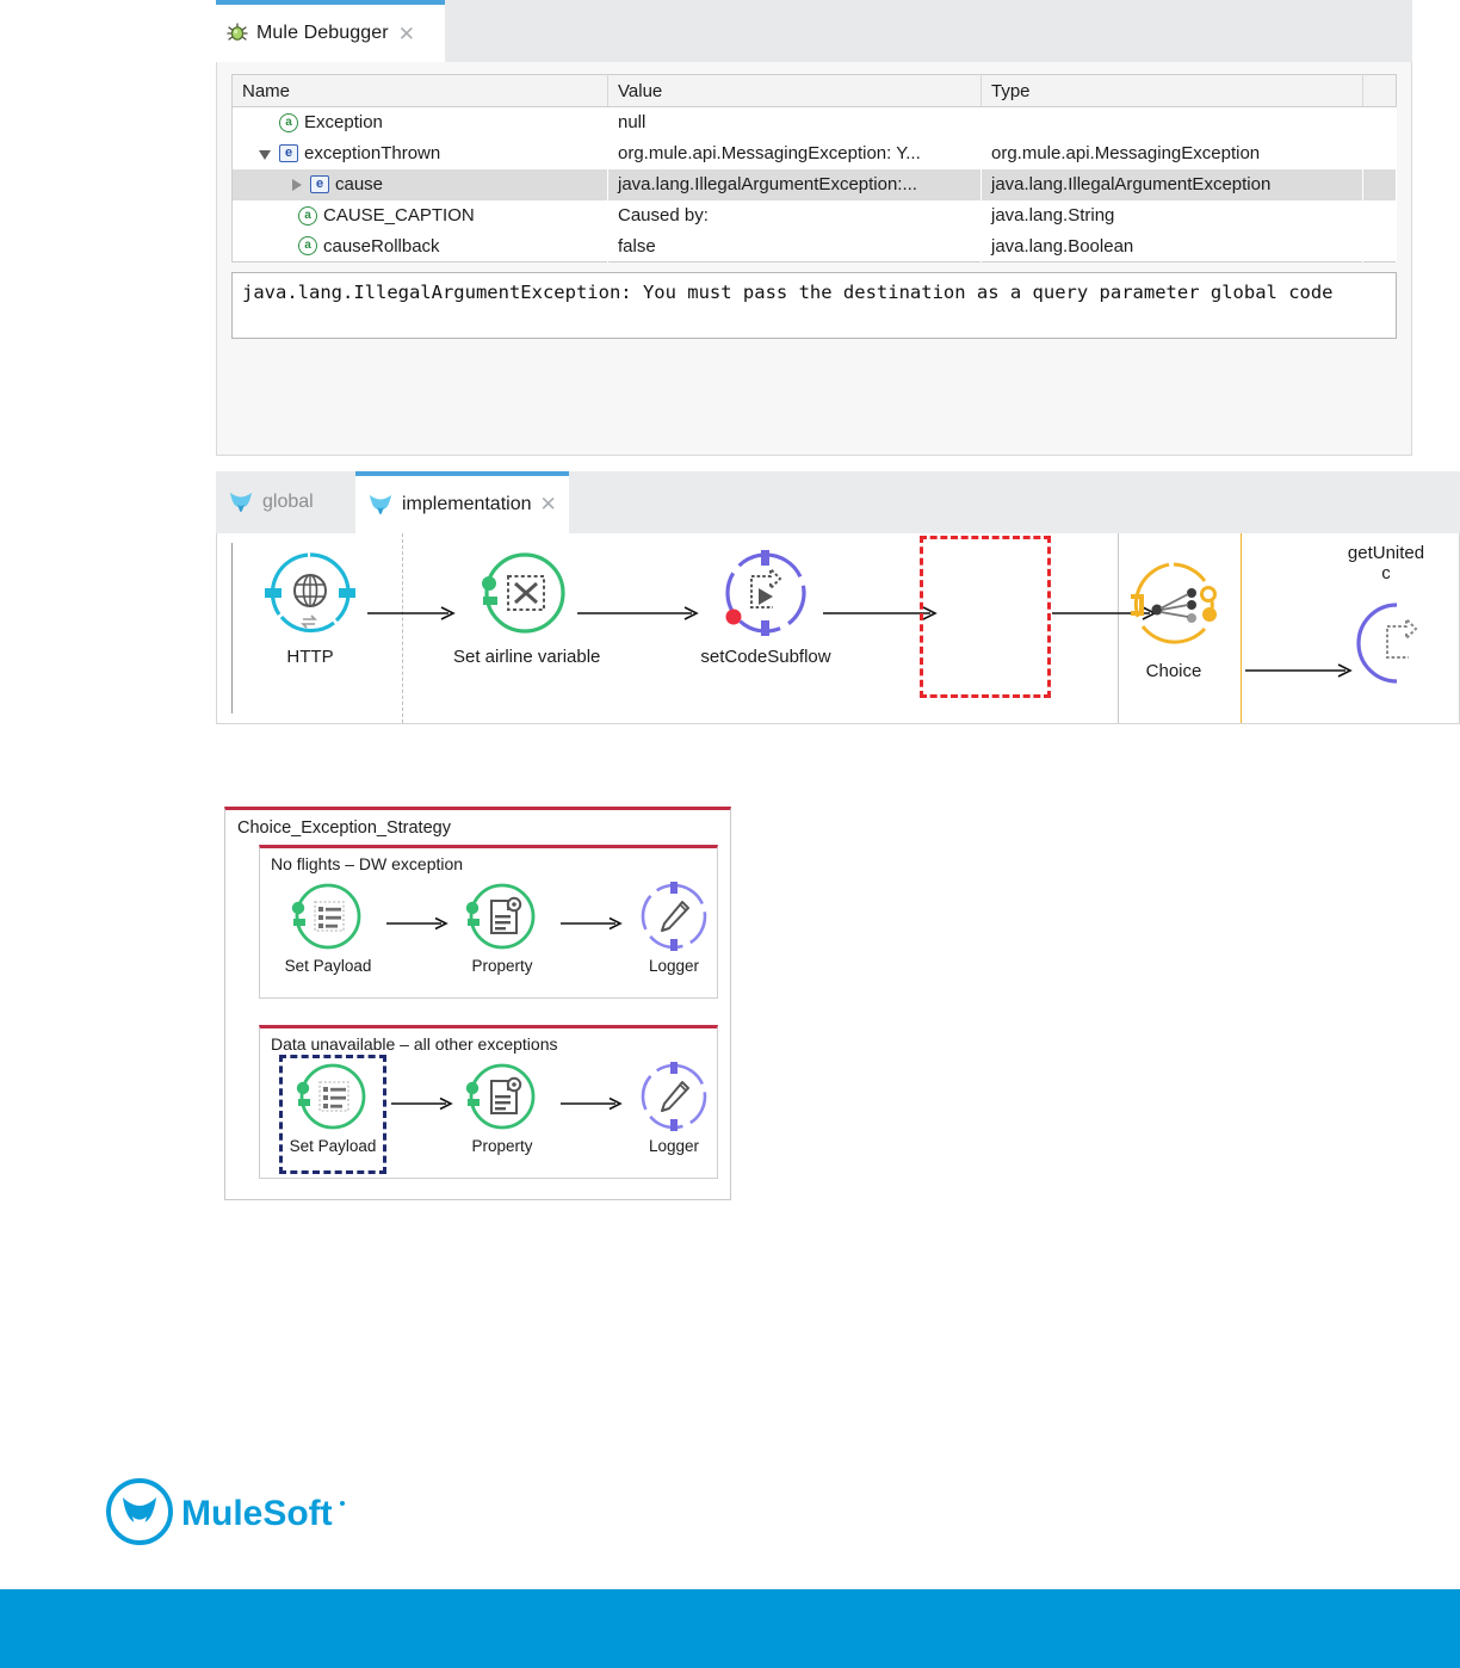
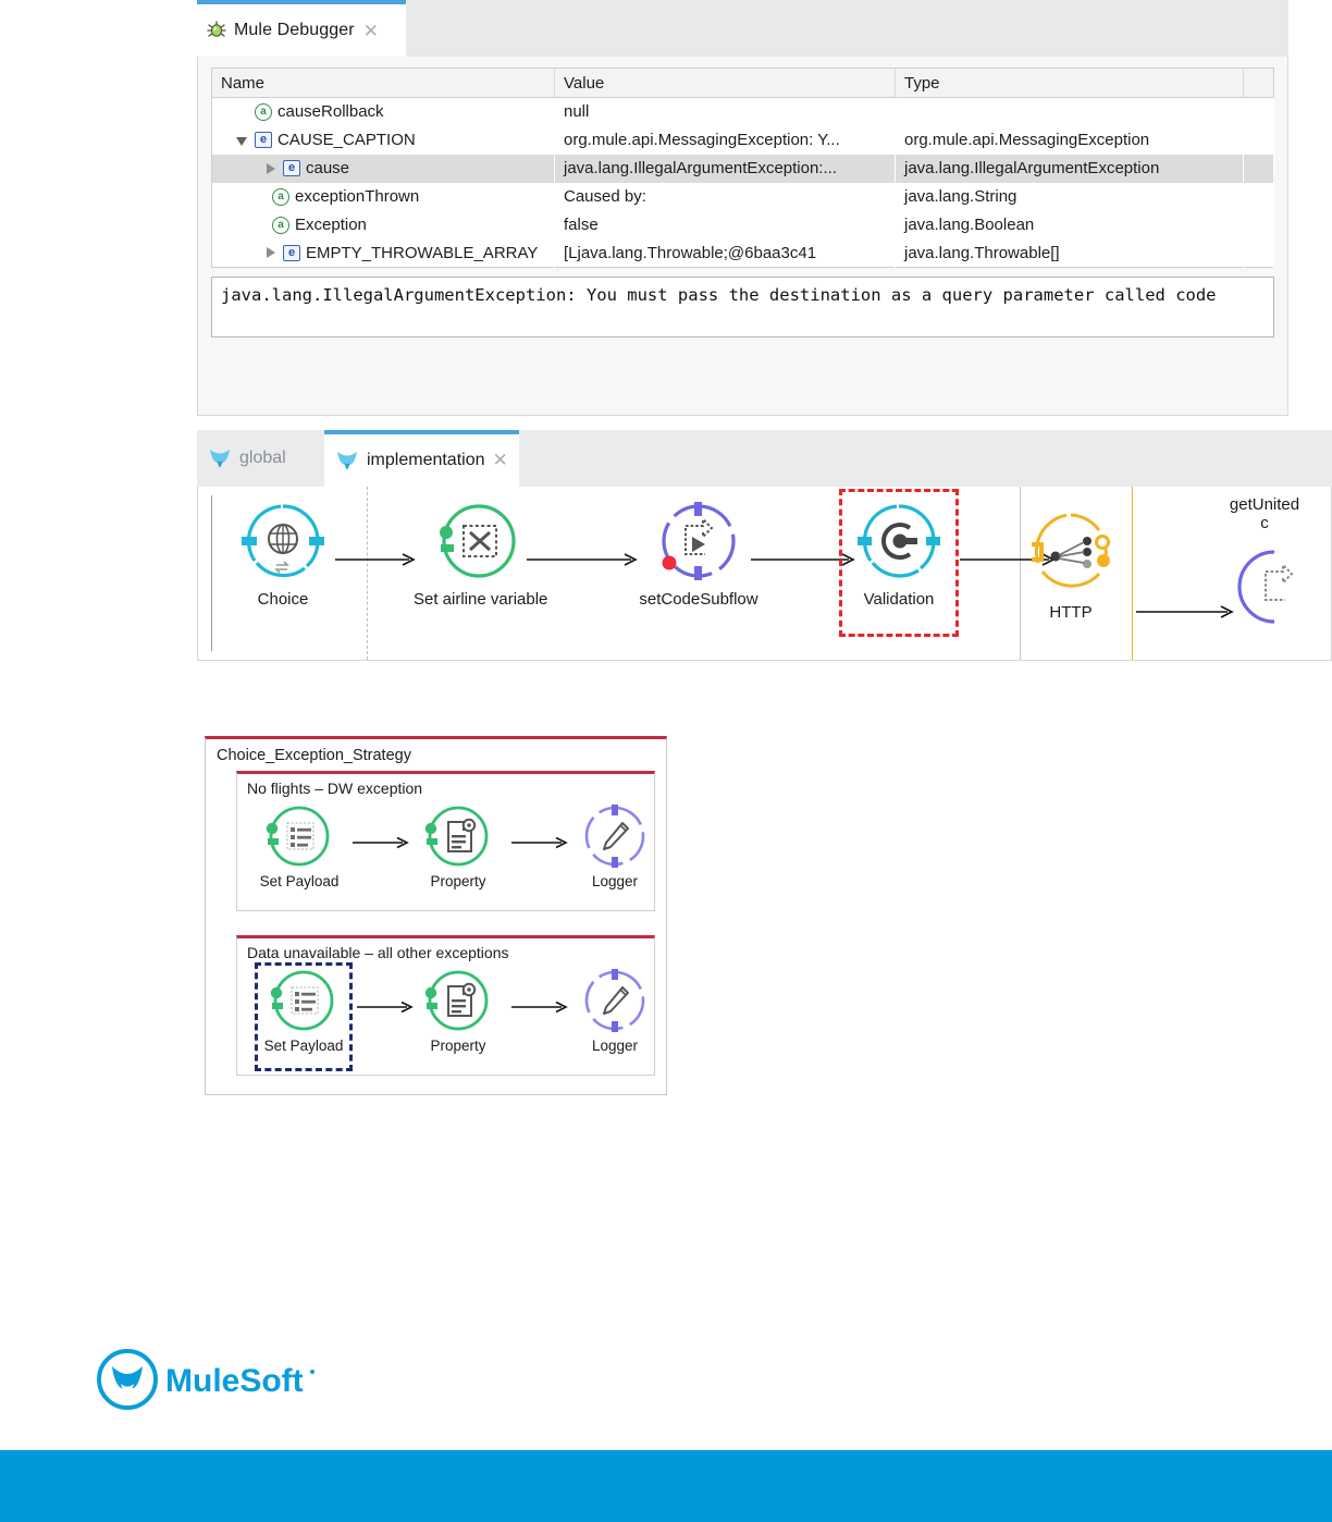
  Mule Debugger
  ✕
  Name	Value	Type
- a Exception	null
+ a causeRollback	null
- e exceptionThrown	org.mule.api.MessagingException: Y...	org.mule.api.MessagingException
+ e CAUSE_CAPTION	org.mule.api.MessagingException: Y...	org.mule.api.MessagingException
  e cause	java.lang.IllegalArgumentException:...	java.lang.IllegalArgumentException
- a CAUSE_CAPTION	Caused by:	java.lang.String
+ a exceptionThrown	Caused by:	java.lang.String
- a causeRollback	false	java.lang.Boolean
+ a Exception	false	java.lang.Boolean
+ e EMPTY_THROWABLE_ARRAY	[Ljava.lang.Throwable;@6baa3c41	java.lang.Throwable[]
- java.lang.IllegalArgumentException: You must pass the destination as a query parameter global code
+ java.lang.IllegalArgumentException: You must pass the destination as a query parameter called code
  global
  implementation
  ✕
- HTTP
+ Choice
  Set airline variable
  setCodeSubflow
+ Validation
- Choice
+ HTTP
  getUnited
  c
  Choice_Exception_Strategy
  No flights – DW exception
  Set Payload
  Property
  Logger
  Data unavailable – all other exceptions
  Set Payload
  Property
  Logger
  MuleSoft
